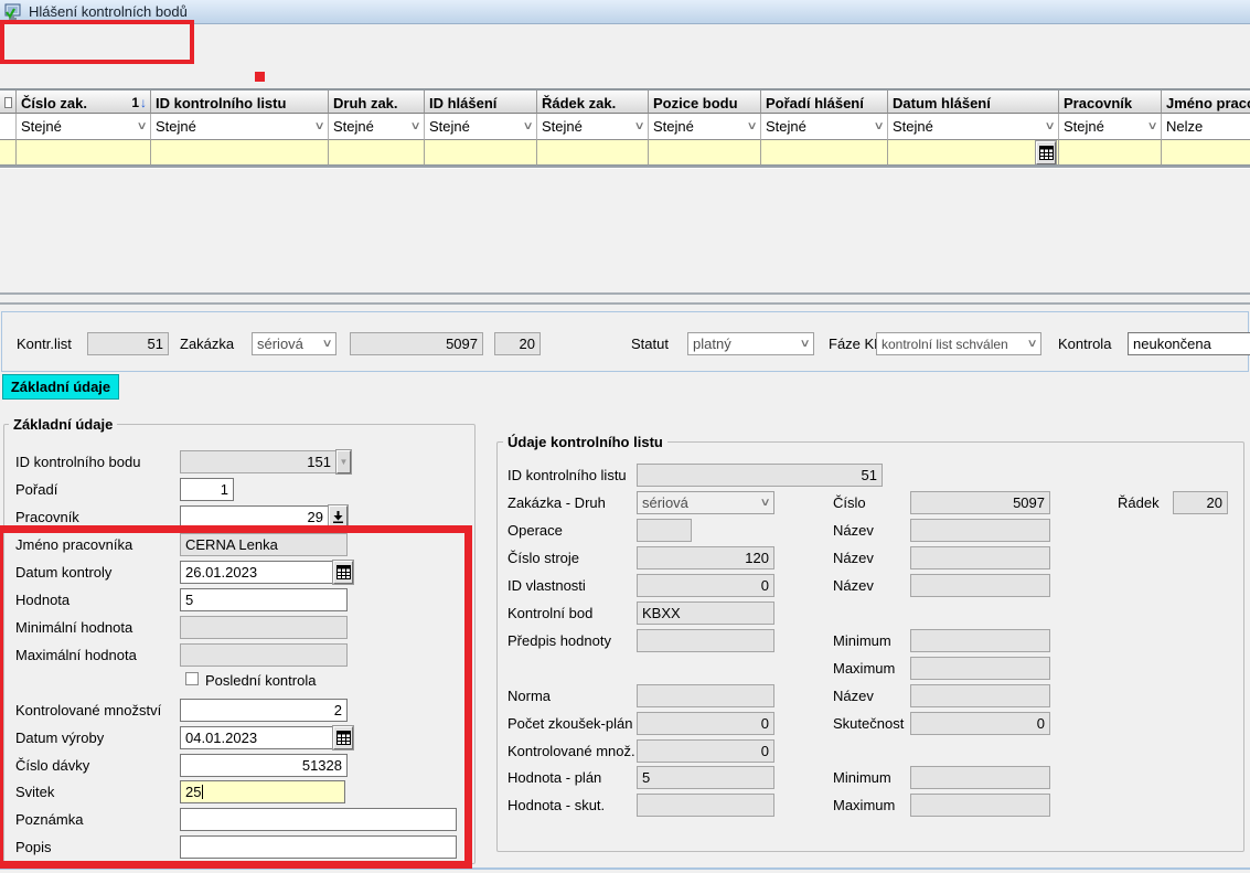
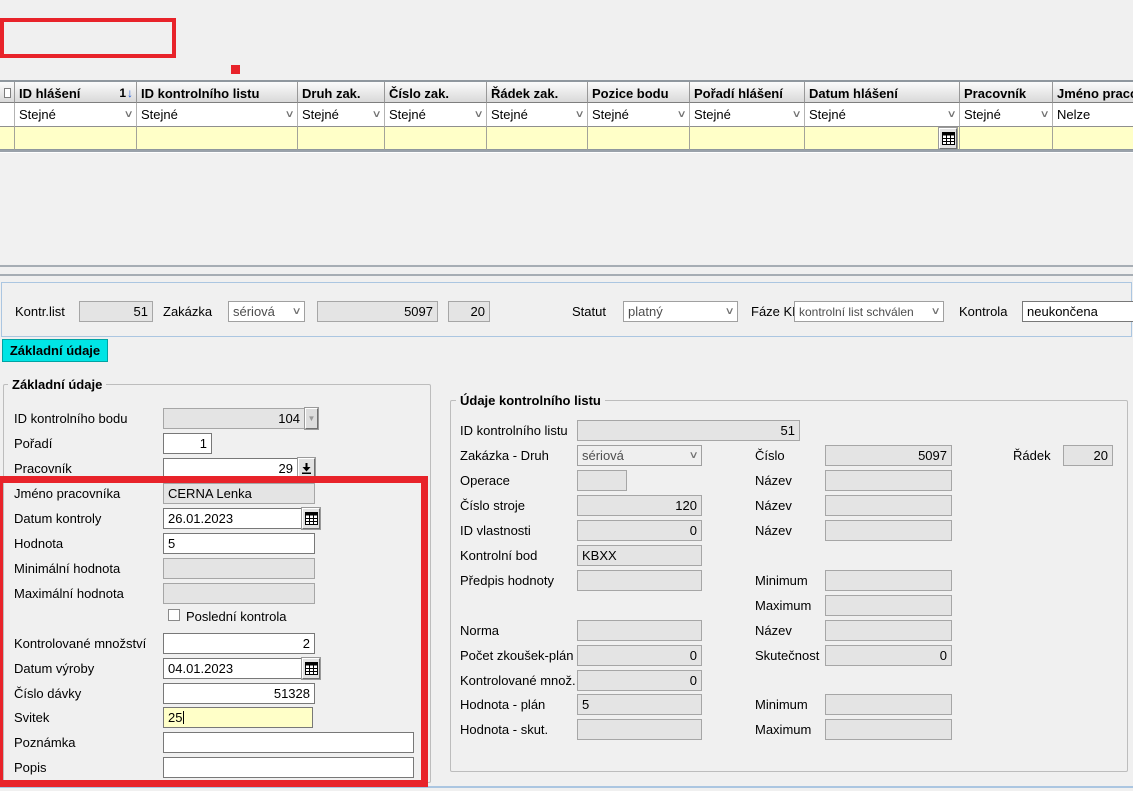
- Hlášení kontrolních bodů
- Číslo zak.
+ ID hlášení
  1
  ↓
  ID kontrolního listu
  Druh zak.
- ID hlášení
+ Číslo zak.
  Řádek zak.
  Pozice bodu
  Pořadí hlášení
  Datum hlášení
  Pracovník
  Stejné
  ∨
  Stejné
  ∨
  Stejné
  ∨
  Stejné
  ∨
  Stejné
  ∨
  Stejné
  ∨
  Stejné
  ∨
  Stejné
  ∨
  Stejné
  ∨
  Nelze
  Kontr.list
  51
  Zakázka
  sériová
  ∨
  5097
  20
  Statut
  platný
  ∨
  Fáze K
  kontrolní list schválen
  ∨
  Kontrola
  neukončena
  Základní údaje
  Základní údaje
  ID kontrolního bodu
- 151
+ 104
  ▼
  Pořadí
  1
  Pracovník
  29
  Jméno pracovníka
  CERNA Lenka
  Datum kontroly
  26.01.2023
  Hodnota
  5
  Minimální hodnota
  Maximální hodnota
  Poslední kontrola
  Kontrolované množství
  2
  Datum výroby
  04.01.2023
  Číslo dávky
  51328
  Svitek
  25
  Poznámka
  Popis
  Údaje kontrolního listu
  ID kontrolního listu
  51
  Zakázka - Druh
  sériová
  ∨
  Číslo
  5097
  Řádek
  20
  Operace
  Název
  Číslo stroje
  120
  Název
  ID vlastnosti
  0
  Název
  Kontrolní bod
  KBXX
  Předpis hodnoty
  Minimum
  Maximum
  Norma
  Název
  Počet zkoušek-plán
  0
  Skutečnost
  0
  Kontrolované množ.
  0
  Hodnota - plán
  5
  Minimum
  Hodnota - skut.
  Maximum
